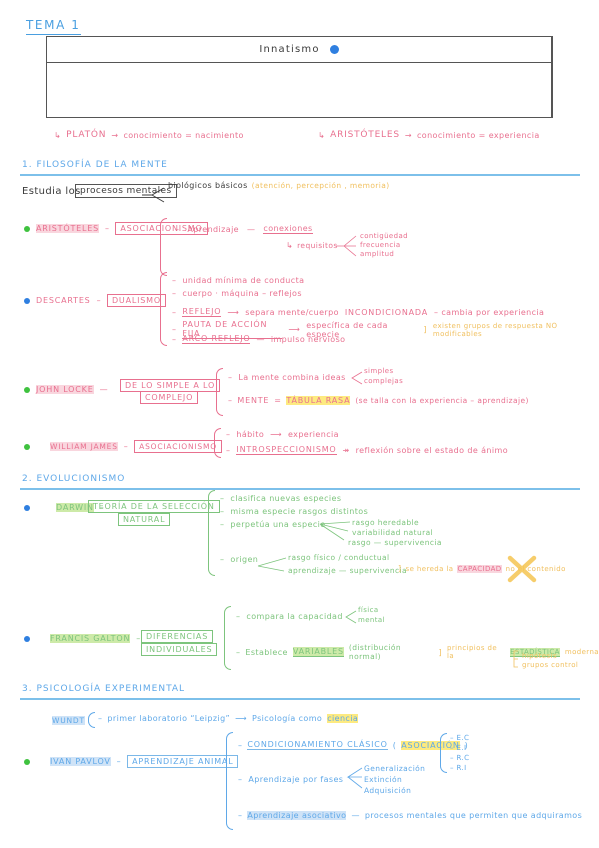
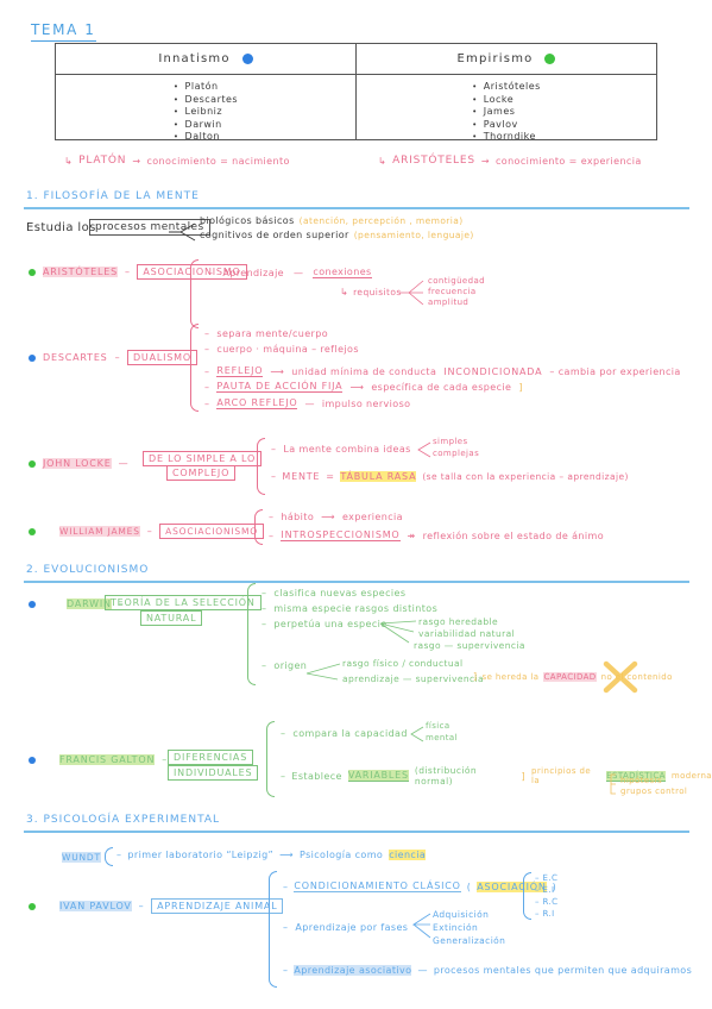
  TEMA 1
  Innatismo
+ Platón
+ Descartes
+ Leibniz
+ Darwin
+ Dalton
+ Empirismo
+ Aristóteles
+ Locke
+ James
+ Pavlov
+ Thorndike
  ↳
  PLATÓN
  →
  conocimiento = nacimiento
  ↳
  ARISTÓTELES
  →
  conocimiento = experiencia
  1. FILOSOFÍA DE LA MENTE
  Estudia los
  procesos mentaes
  biológicos básicos
  (atención, percepción , memoria)
+ cognitivos de orden superior
+ (pensamiento, lenguaje)
  ARISTÓTELES
  –
  ASOCIACIONISMO
  –
  Aprendizaje
  —
  conexiones
  ↳
  requisitos
  contigüedad
  frecuencia
  amplitud
  DESCARTES
  –
  DUALISMO
  –
- unidad mínima de conducta
+ separa mente/cuerpo
  –
  cuerpo · máquina – reflejos
  –
  REFLEJO
  ⟶
- separa mente/cuerpo
+ unidad mínima de conducta
  INCONDICIONADA
  – cambia por experiencia
  –
  PAUTA DE ACCIÓN FIJA
  ⟶
  específica de cada especie
  ]
- existen grupos de respuesta NO modificables
  –
  ARCO REFLEJO
  —
  impulso nervioso
  JOHN LOCKE
  —
  DE LO SIMPLE A LO
  COMPLEJO
  –
  La mente combina ideas
  simples
  complejas
  –
  MENTE
  =
  TÁBULA RASA
  (se talla con la experiencia – aprendizaje)
  WILLIAM JAMES
  –
  ASOCIACIONISMO
  –
  hábito
  ⟶
  experiencia
  –
  INTROSPECCIONISMO
  ↠
  reflexión sobre el estado de ánimo
  2. EVOLUCIONISMO
  DARWIN
  –
  TEORÍA DE LA SELECCIÓN
  NATURAL
  –
  clasifica nuevas especies
  –
  misma especie rasgos distintos
  –
  perpetúa una especi
  rasgo heredable
  variabilidad natural
  rasgo — supervivencia
  –
  origen
  rasgo físico / conductual
  aprendizaje — supervivencia
  ]
  se hereda la
  CAPACIDAD
  no el contenido
  FRANCIS GALTON
  –
  DIFERENCIAS
  INDIVIDUALES
  –
  compara la capacidad
  física
  mental
  –
  Establece
  VARIABLES
  (distribución normal)
  ]
  principios de la
  ESTADÍSTICA
  moderna
  hipótesis
  grupos control
  3. PSICOLOGÍA EXPERIMENTAL
  WUNDT
  –
  primer laboratorio “Leipzig”
  ⟶
  Psicología como
  ciencia
  IVAN PAVLOV
  –
  APRENDIZAJE ANIMAL
  –
  CONDICIONAMIENTO CLÁSICO
  (
  ASOCIACIÓN
  )
  – E.C
  – E.I
  – R.C
  – R.I
  –
  Aprendizaje por fases
- Generalización
+ Adquisición
  Extinción
- Adquisición
+ Generalización
  –
  Aprendizaje asociativo
  —
  procesos mentales que permiten que adquiramos
